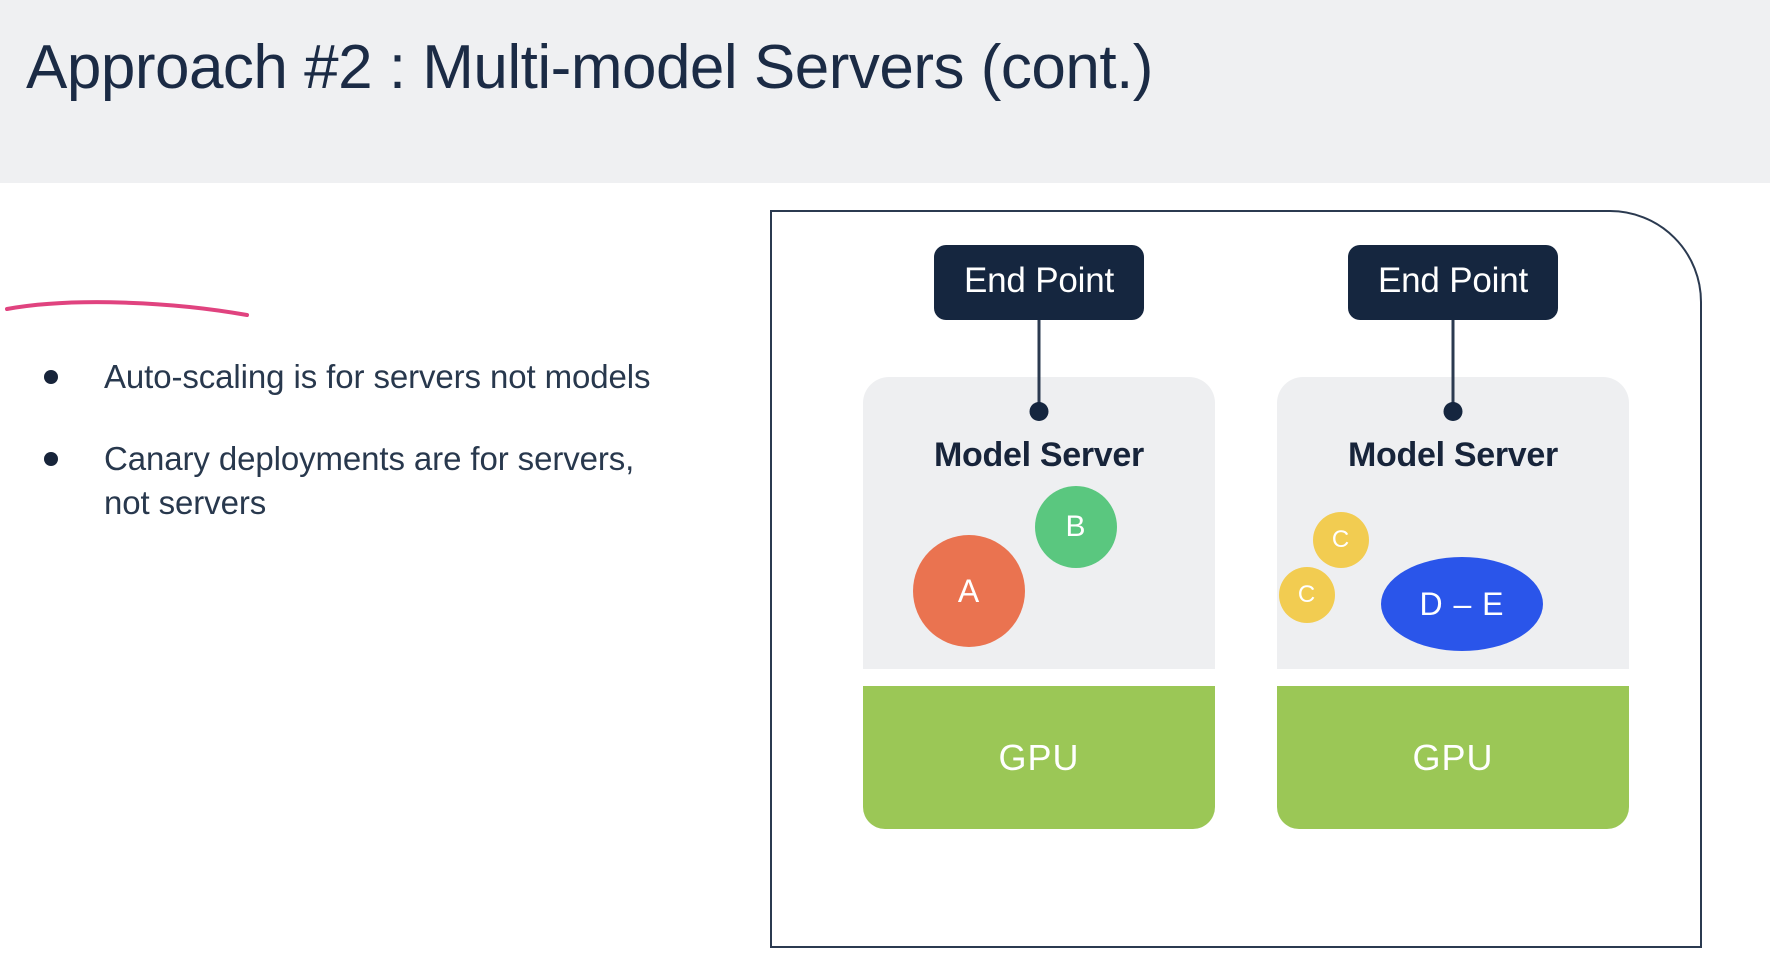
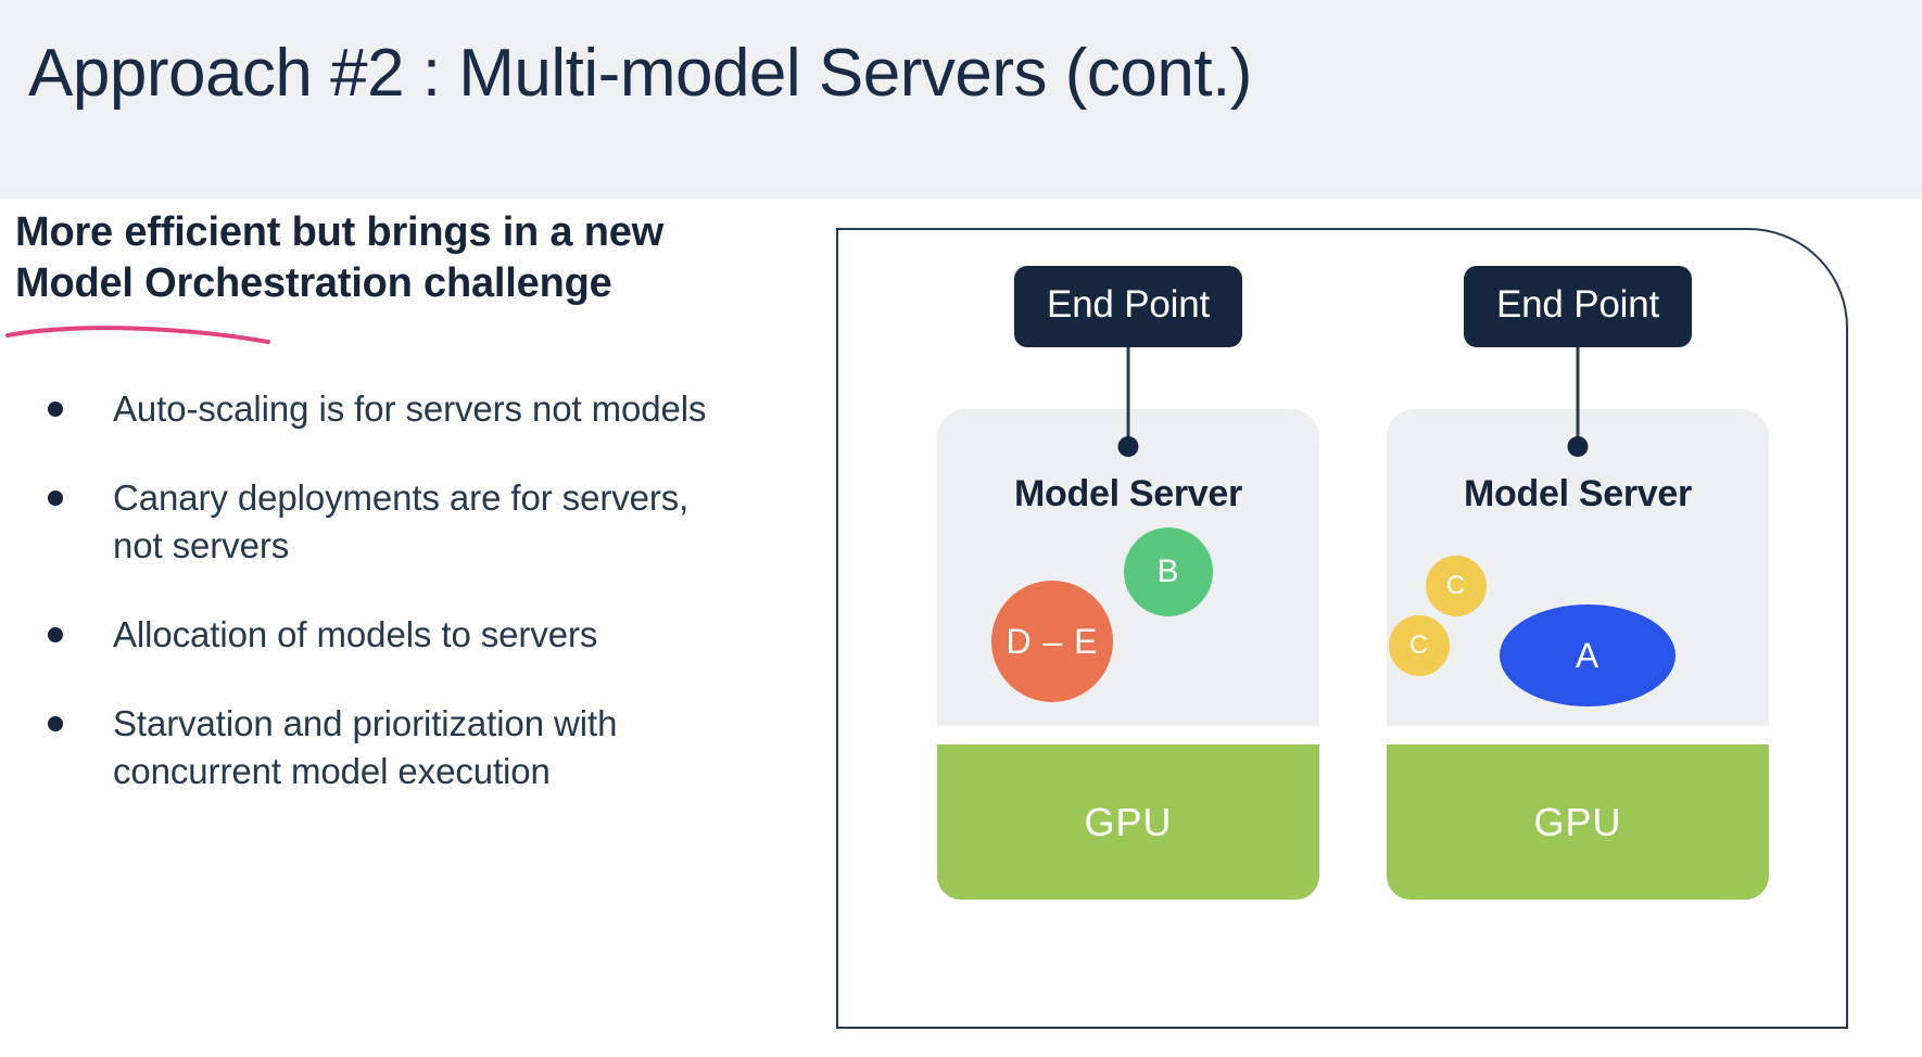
  Approach #2 : Multi-model Servers (cont.)
+ More efficient but brings in a new Model Orchestration challenge
  Auto-scaling is for servers not models
  Canary deployments are for servers, not servers
+ Allocation of models to servers
+ Starvation and prioritization with concurrent model execution
  End Point
  Model Server
- A
+ D – E
  B
  GPU
  End Point
  Model Server
  C
  C
- D – E
+ A
  GPU
